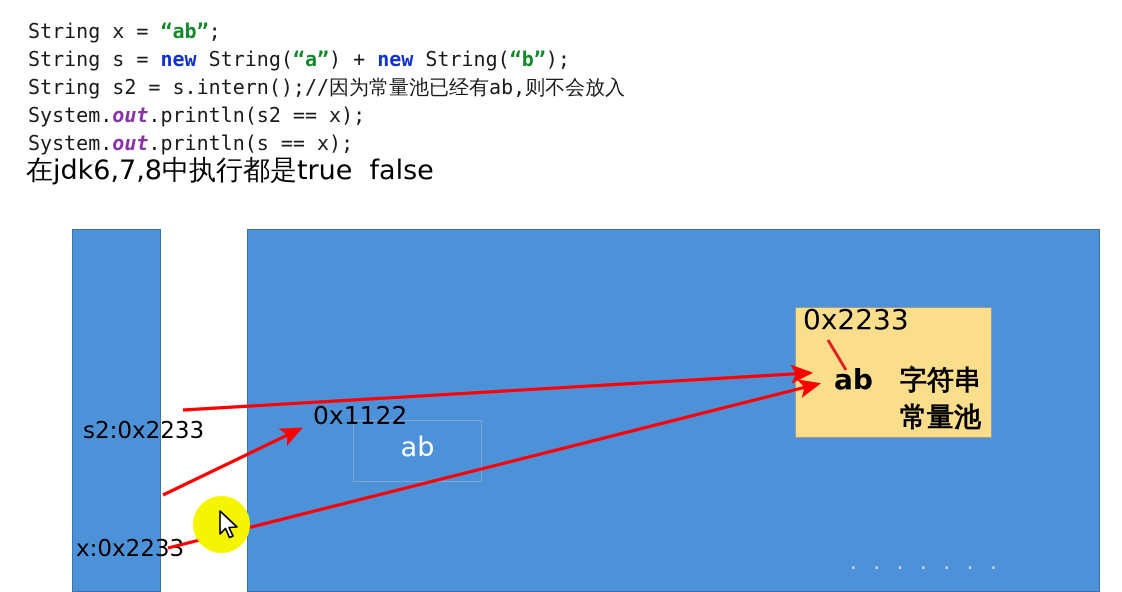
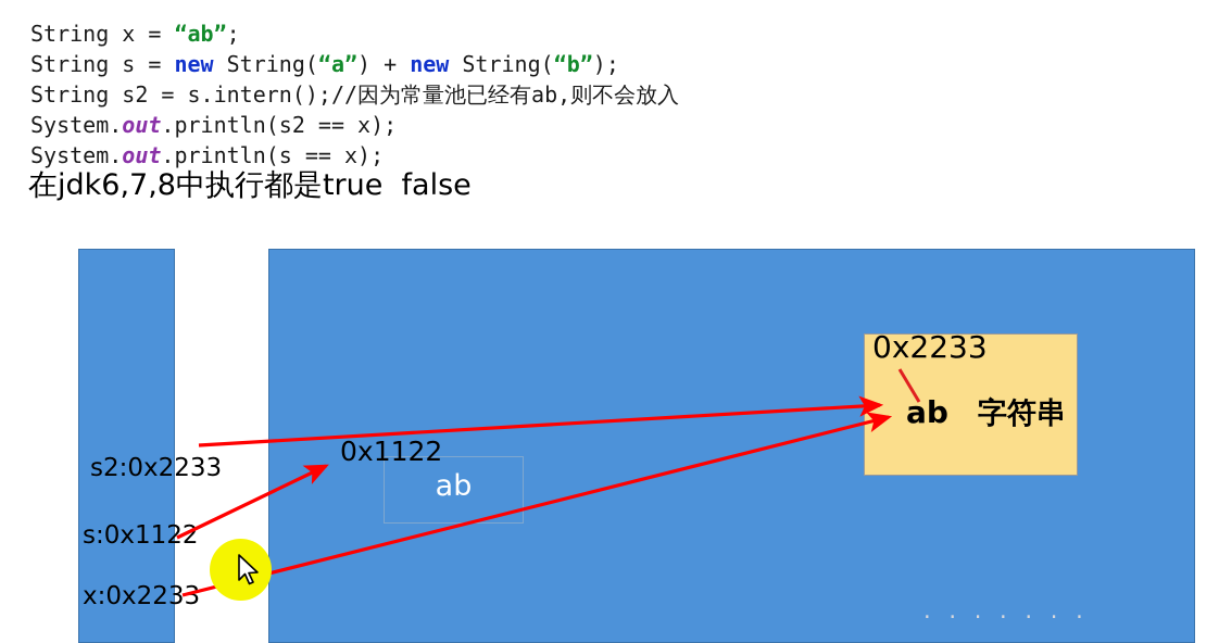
  String x = “ab”;
  String s = new String(“a”) + new String(“b”);
  String s2 = s.intern();//因为常量池已经有ab,则不会放入
  System.out.println(s2 == x);
  System.out.println(s == x);
  在jdk6,7,8中执行都是true false
  ab
  0x1122
  0x2233
  ab
  字符串
- 常量池
  s2:0x2233
+ s:0x1122
  x:0x2233
  · · · · · · ·
